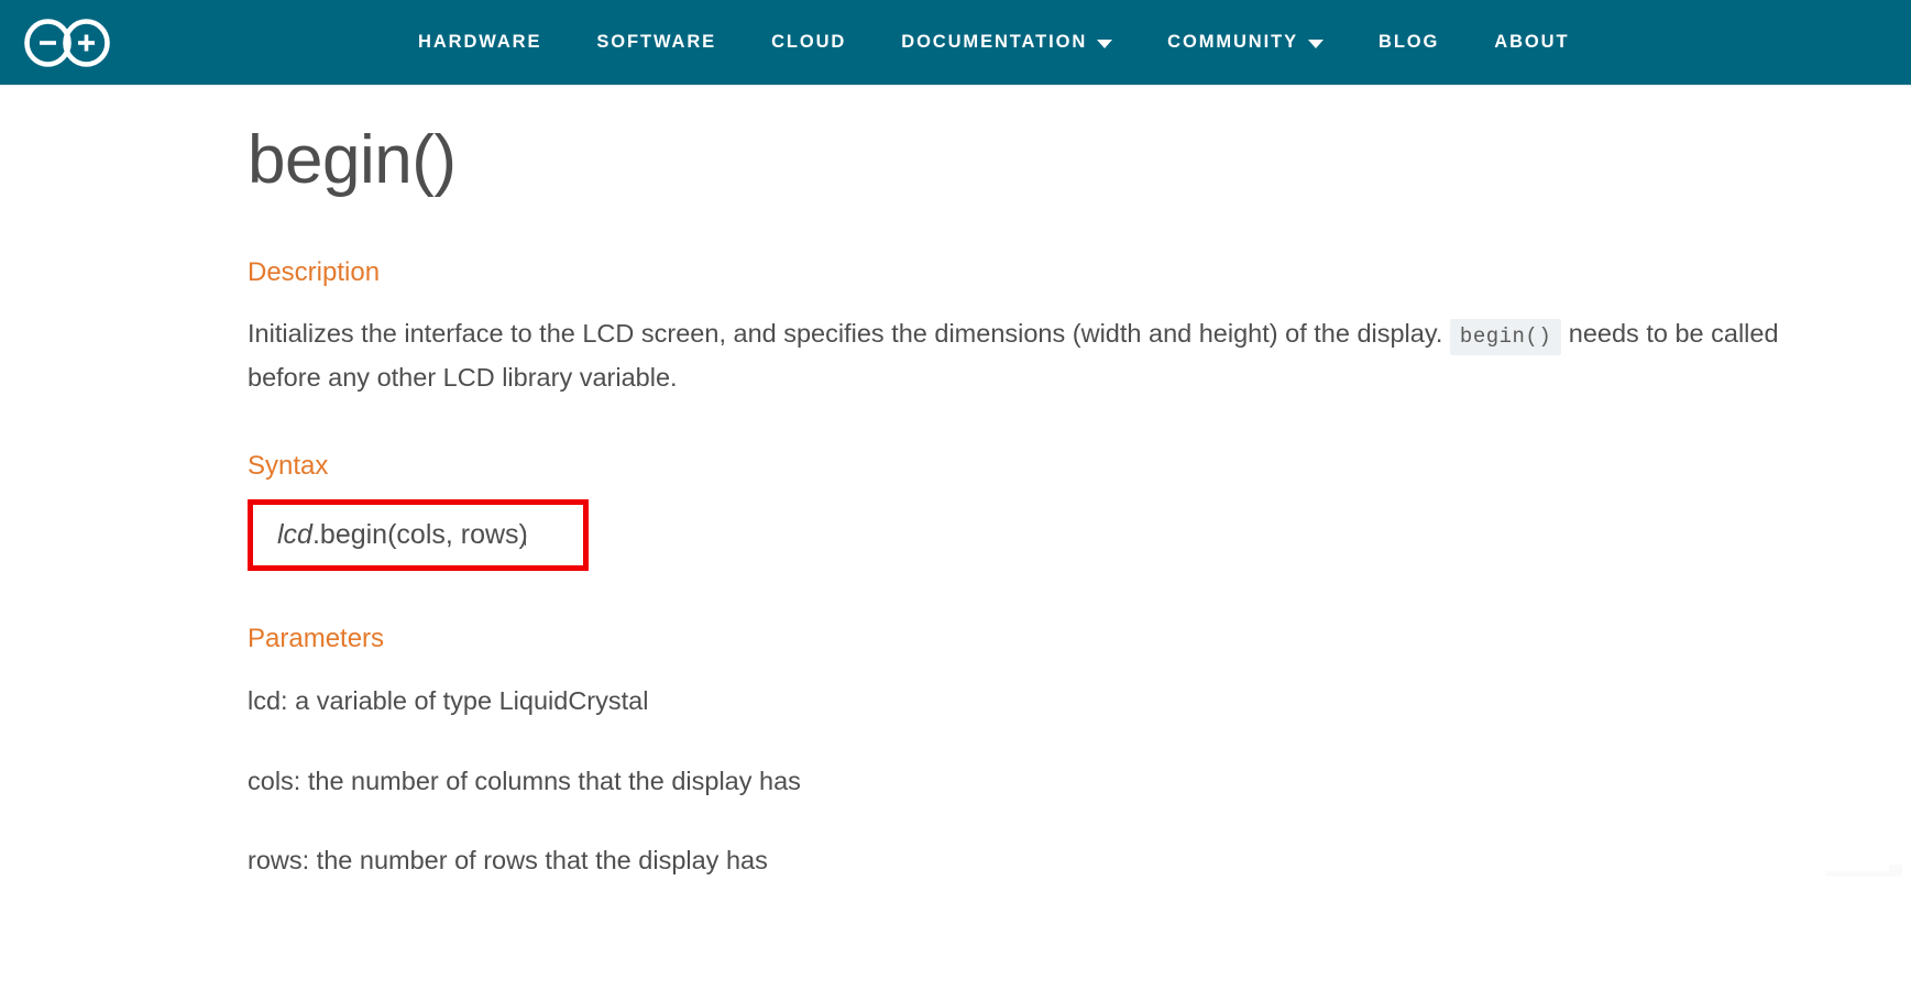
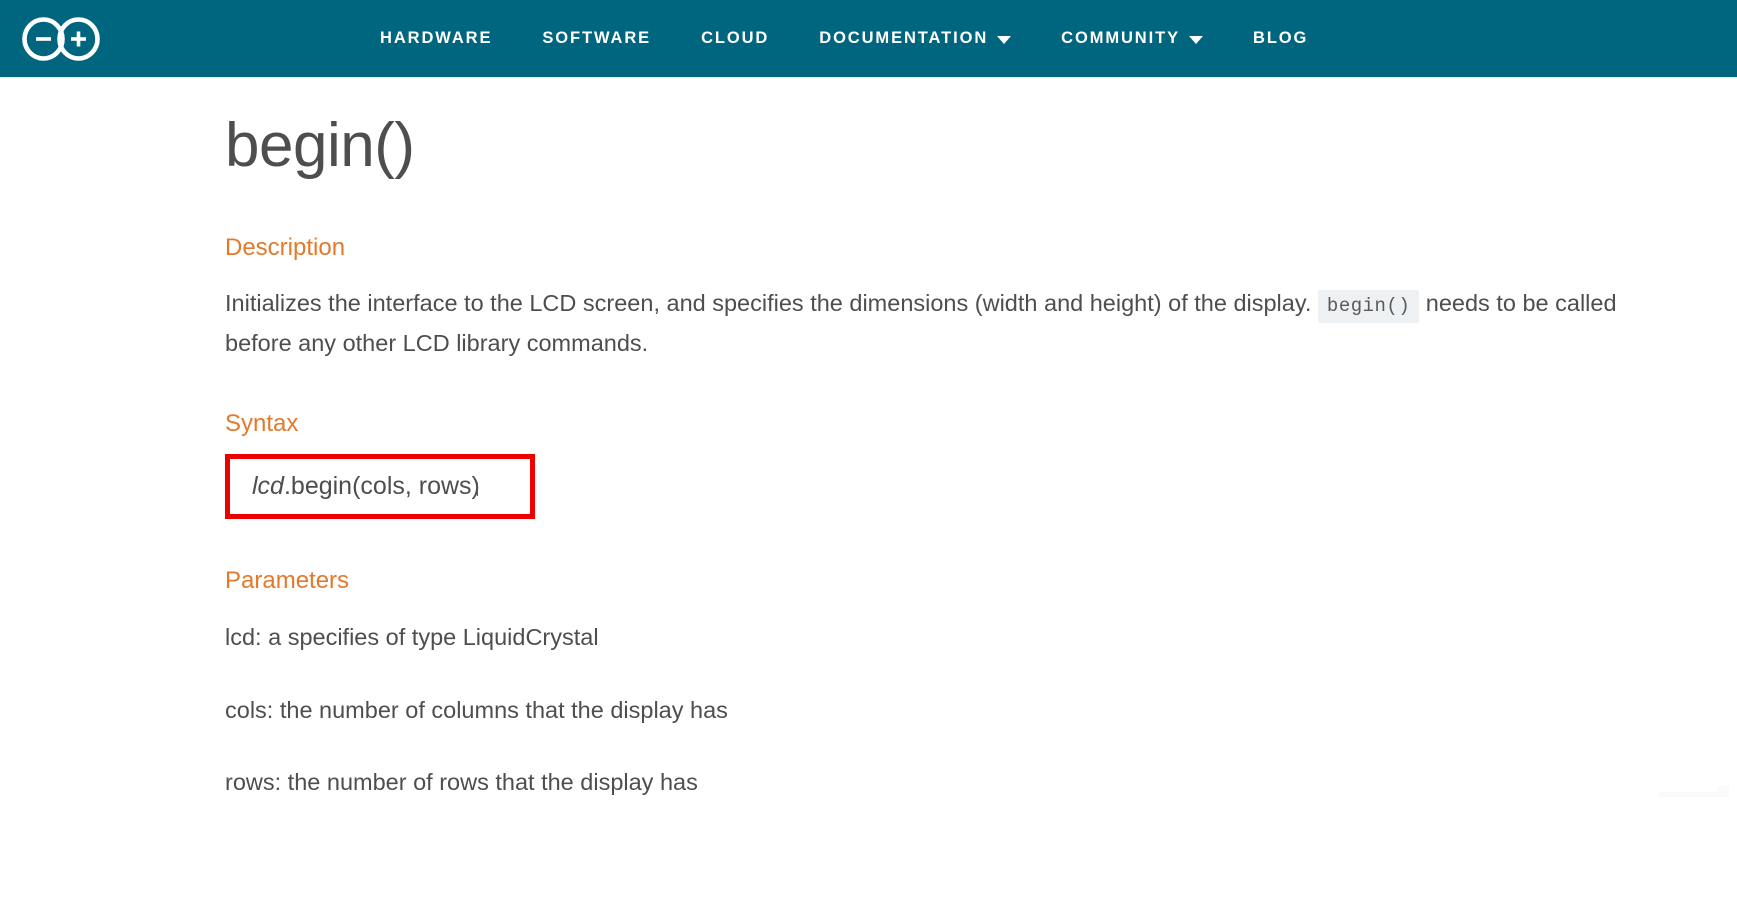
  HARDWARE
  SOFTWARE
  CLOUD
  DOCUMENTATION
  COMMUNITY
  BLOG
- ABOUT
  begin()
  Description
- Initializes the interface to the LCD screen, and specifies the dimensions (width and height) of the display. begin() needs to be called before any other LCD library variable.
+ Initializes the interface to the LCD screen, and specifies the dimensions (width and height) of the display. begin() needs to be called before any other LCD library commands.
  Syntax
  lcd.begin(cols, rows)
  Parameters
- lcd: a variable of type LiquidCrystal
+ lcd: a specifies of type LiquidCrystal
  cols: the number of columns that the display has
  rows: the number of rows that the display has
